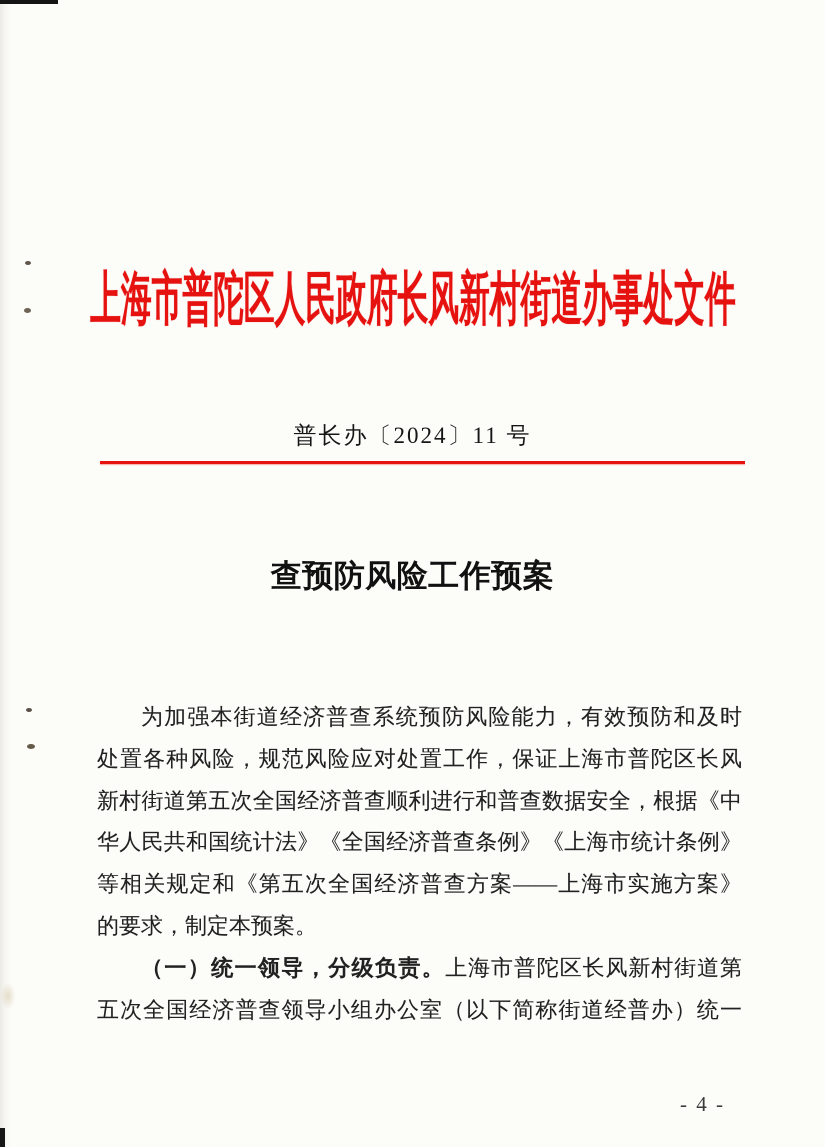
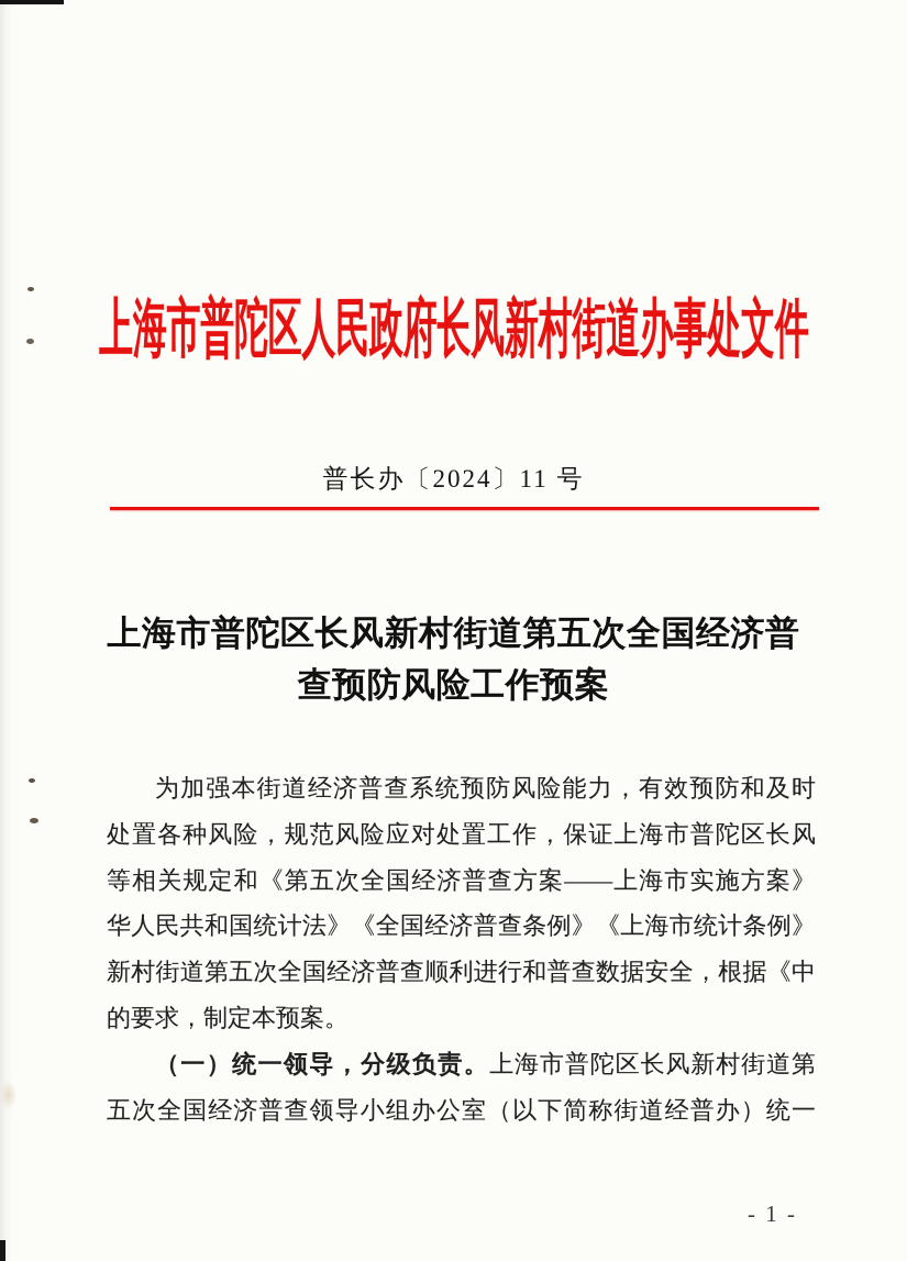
  上海市普陀区人民政府长风新村街道办事处文件
  普长办〔2024〕11 号
+ 上海市普陀区长风新村街道第五次全国经济普
  查预防风险工作预案
  为加强本街道经济普查系统预防风险能力，有效预防和及时
  处置各种风险，规范风险应对处置工作，保证上海市普陀区长风
- 新村街道第五次全国经济普查顺利进行和普查数据安全，根据《中
+ 等相关规定和《第五次全国经济普查方案——上海市实施方案》
  华人民共和国统计法》《全国经济普查条例》《上海市统计条例》
- 等相关规定和《第五次全国经济普查方案——上海市实施方案》
+ 新村街道第五次全国经济普查顺利进行和普查数据安全，根据《中
  的要求，制定本预案。
  （一）统一领导，分级负责。上海市普陀区长风新村街道第
  五次全国经济普查领导小组办公室（以下简称街道经普办）统一
- - 4 -
+ - 1 -
